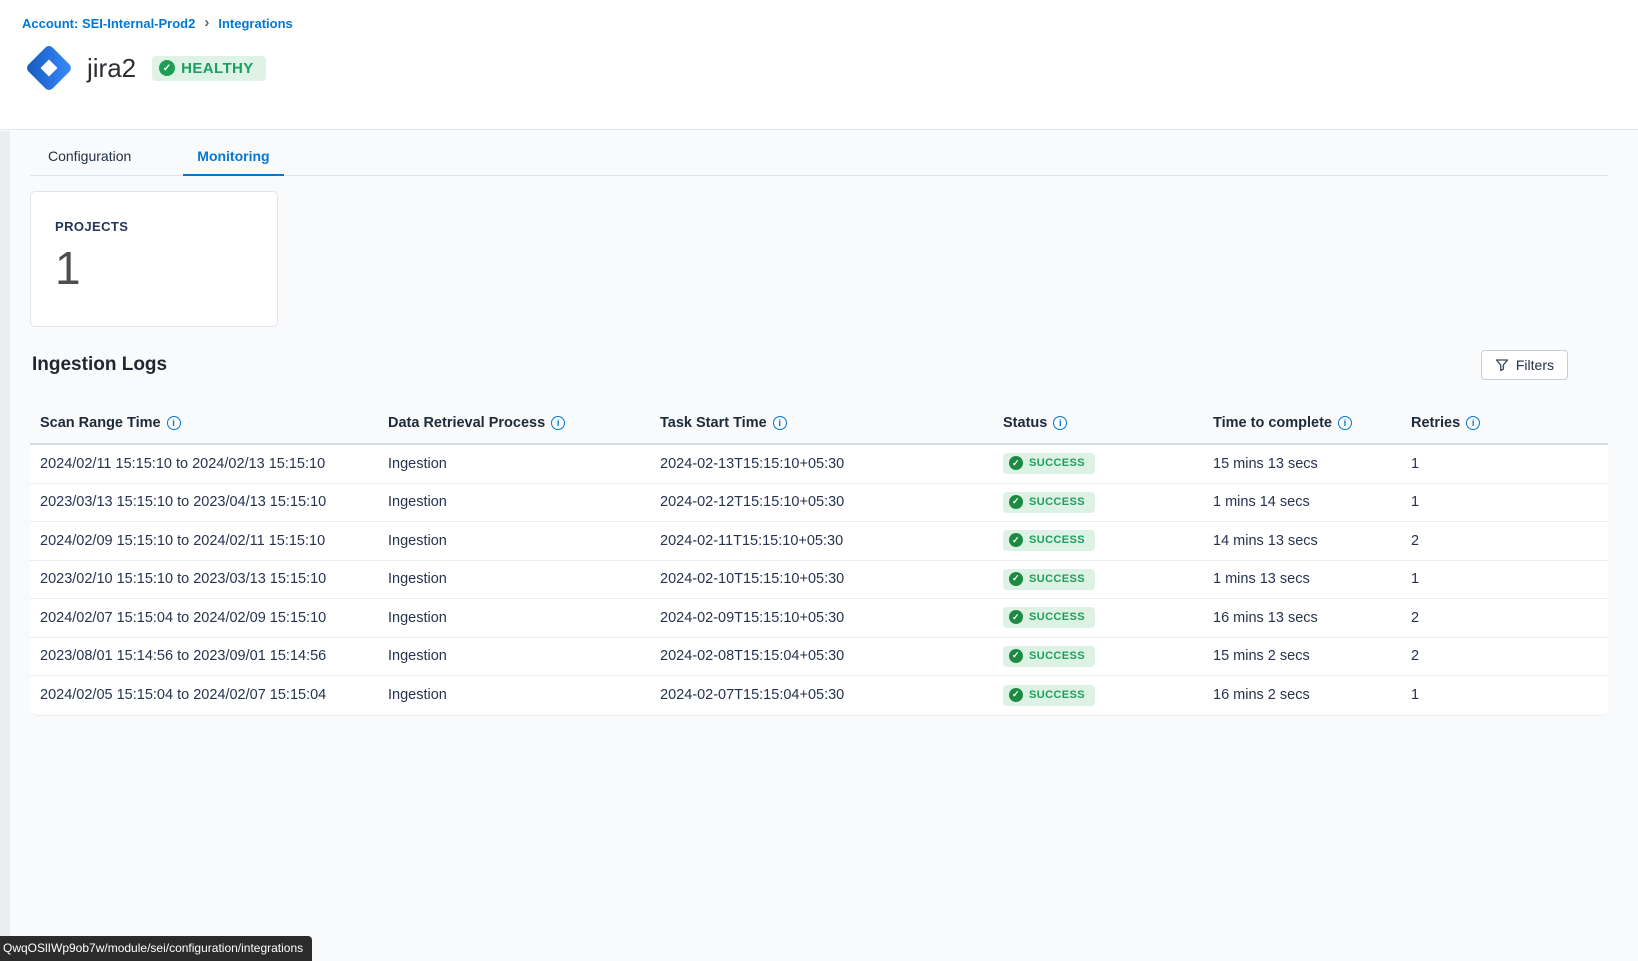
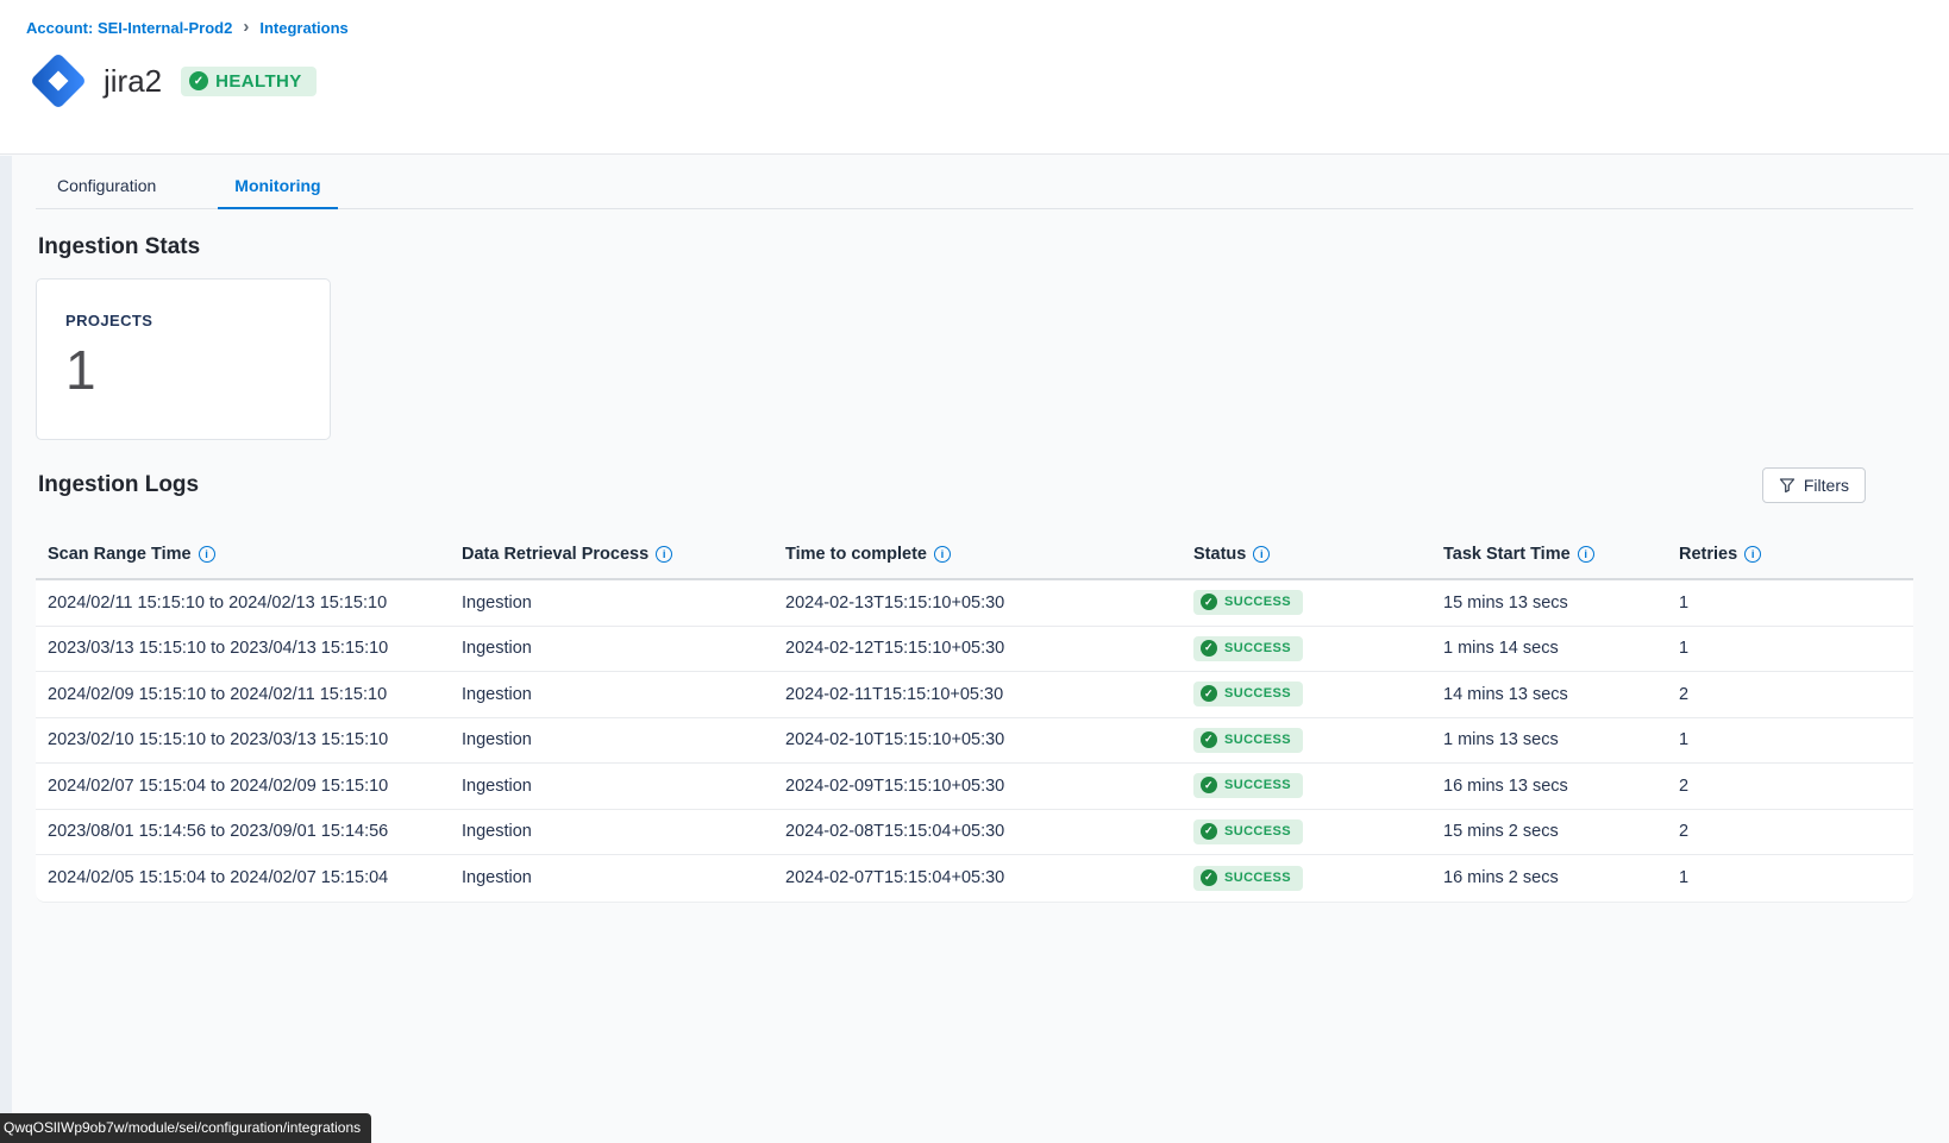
  Account: SEI-Internal-Prod2
  ›
  Integrations
  jira2
  ✓
  HEALTHY
  Configuration
  Monitoring
+ Ingestion Stats
  PROJECTS
  1
  Ingestion Logs
  Filters
  Scan Range Time
  i
  Data Retrieval Process
  i
- Task Start Time
+ Time to complete
  i
  Status
  i
- Time to complete
+ Task Start Time
  i
  Retries
  i
  2024/02/11 15:15:10 to 2024/02/13 15:15:10
  Ingestion
  2024-02-13T15:15:10+05:30
  ✓
  SUCCESS
  15 mins 13 secs
  1
  2023/03/13 15:15:10 to 2023/04/13 15:15:10
  Ingestion
  2024-02-12T15:15:10+05:30
  ✓
  SUCCESS
  1 mins 14 secs
  1
  2024/02/09 15:15:10 to 2024/02/11 15:15:10
  Ingestion
  2024-02-11T15:15:10+05:30
  ✓
  SUCCESS
  14 mins 13 secs
  2
  2023/02/10 15:15:10 to 2023/03/13 15:15:10
  Ingestion
  2024-02-10T15:15:10+05:30
  ✓
  SUCCESS
  1 mins 13 secs
  1
  2024/02/07 15:15:04 to 2024/02/09 15:15:10
  Ingestion
  2024-02-09T15:15:10+05:30
  ✓
  SUCCESS
  16 mins 13 secs
  2
  2023/08/01 15:14:56 to 2023/09/01 15:14:56
  Ingestion
  2024-02-08T15:15:04+05:30
  ✓
  SUCCESS
  15 mins 2 secs
  2
  2024/02/05 15:15:04 to 2024/02/07 15:15:04
  Ingestion
  2024-02-07T15:15:04+05:30
  ✓
  SUCCESS
  16 mins 2 secs
  1
  QwqOSlIWp9ob7w/module/sei/configuration/integrations
